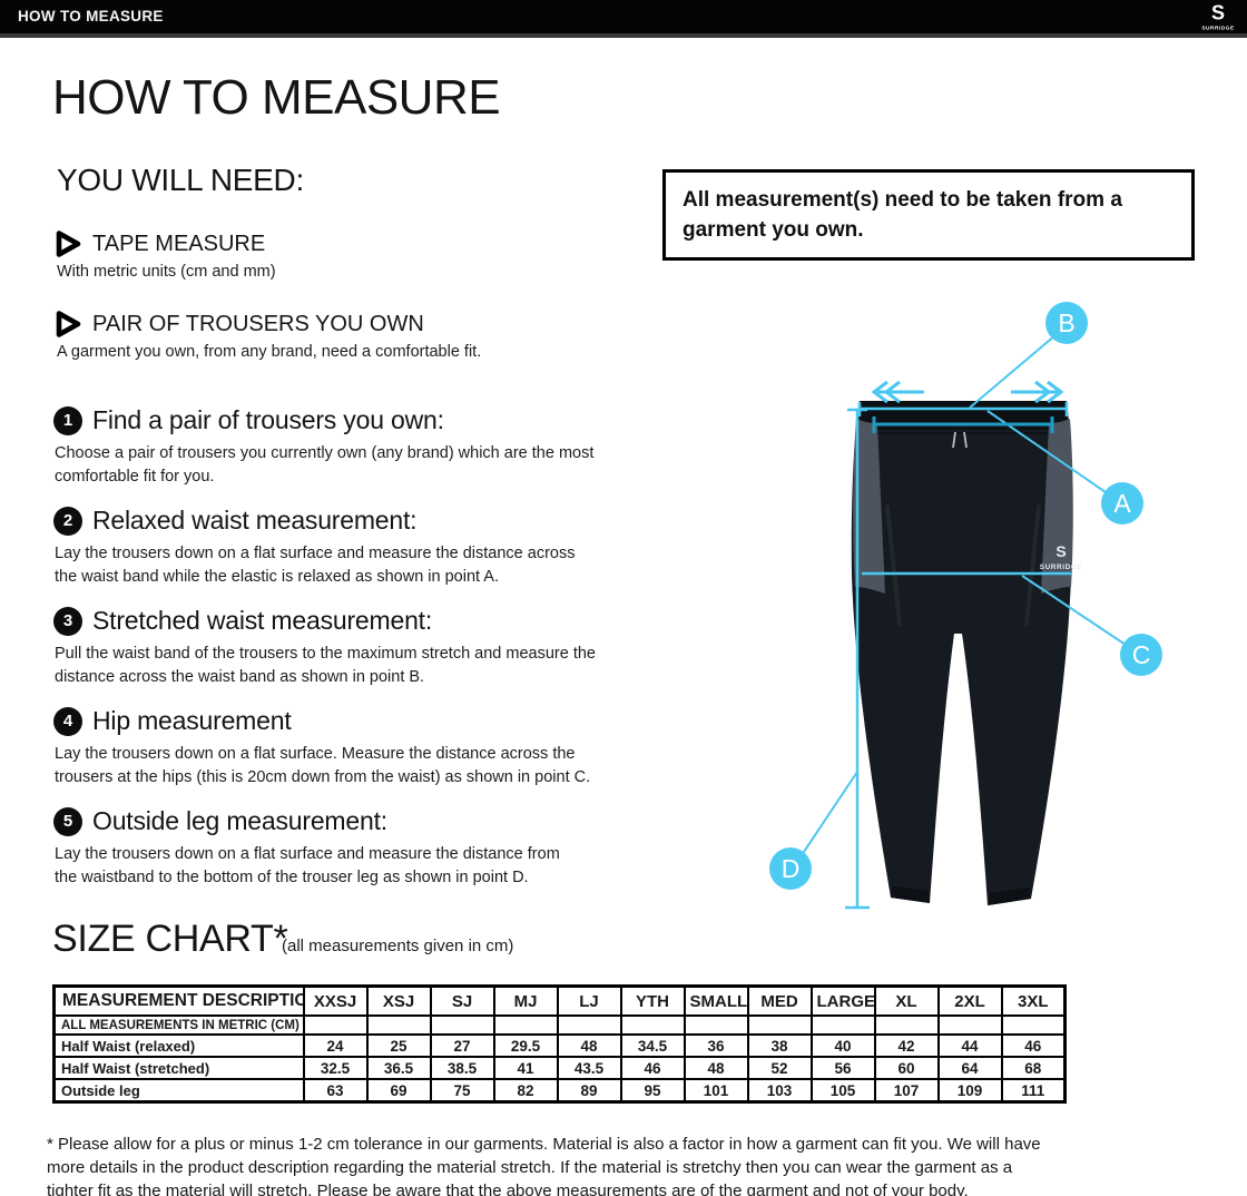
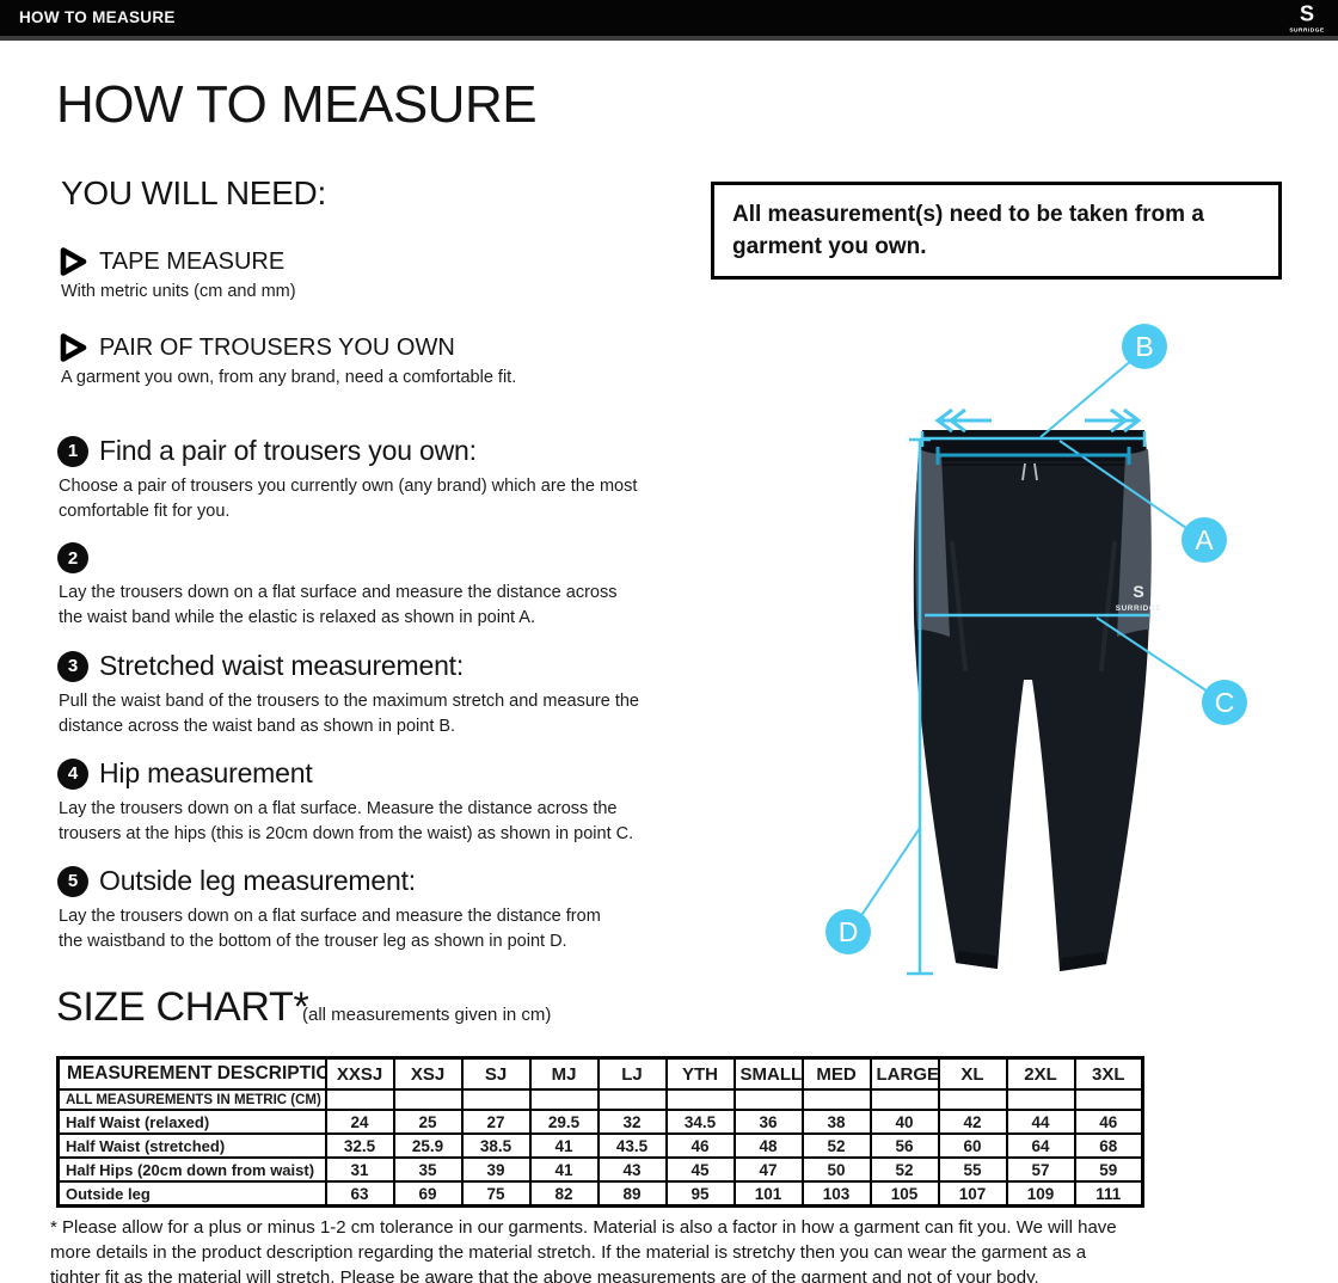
  HOW TO MEASURE
  S
  HOW TO MEASURE
  YOU WILL NEED:
  TAPE MEASURE
  With metric units (cm and mm)
  PAIR OF TROUSERS YOU OWN
  A garment you own, from any brand, need a comfortable fit.
  All measurement(s) need to be taken from a
  garment you own.
  1
  Find a pair of trousers you own:
  Choose a pair of trousers you currently own (any brand) which are the most
  comfortable fit for you.
  2
- Relaxed waist measurement:
  Lay the trousers down on a flat surface and measure the distance across
  the waist band while the elastic is relaxed as shown in point A.
  3
  Stretched waist measurement:
  Pull the waist band of the trousers to the maximum stretch and measure the
  distance across the waist band as shown in point B.
  4
  Hip measurement
  Lay the trousers down on a flat surface. Measure the distance across the
  trousers at the hips (this is 20cm down from the waist) as shown in point C.
  5
  Outside leg measurement:
  Lay the trousers down on a flat surface and measure the distance from
  the waistband to the bottom of the trouser leg as shown in point D.
  S
  A
  B
  C
  D
  SIZE CHART*
  (all measurements given in cm)
  MEASUREMENT DESCRIPTIO	XXSJ	XSJ	SJ	MJ	LJ	YTH	SMALL	MED	LARGE	XL	2XL	3XL
  ALL MEASUREMENTS IN METRIC (CM)
- Half Waist (relaxed)	24	25	27	29.5	48	34.5	36	38	40	42	44	46
+ Half Waist (relaxed)	24	25	27	29.5	32	34.5	36	38	40	42	44	46
- Half Waist (stretched)	32.5	36.5	38.5	41	43.5	46	48	52	56	60	64	68
+ Half Waist (stretched)	32.5	25.9	38.5	41	43.5	46	48	52	56	60	64	68
+ Half Hips (20cm down from waist)	31	35	39	41	43	45	47	50	52	55	57	59
  Outside leg	63	69	75	82	89	95	101	103	105	107	109	111
  * Please allow for a plus or minus 1-2 cm tolerance in our garments. Material is also a factor in how a garment can fit you. We will have
  more details in the product description regarding the material stretch. If the material is stretchy then you can wear the garment as a
  tighter fit as the material will stretch. Please be aware that the above measurements are of the garment and not of your body.
